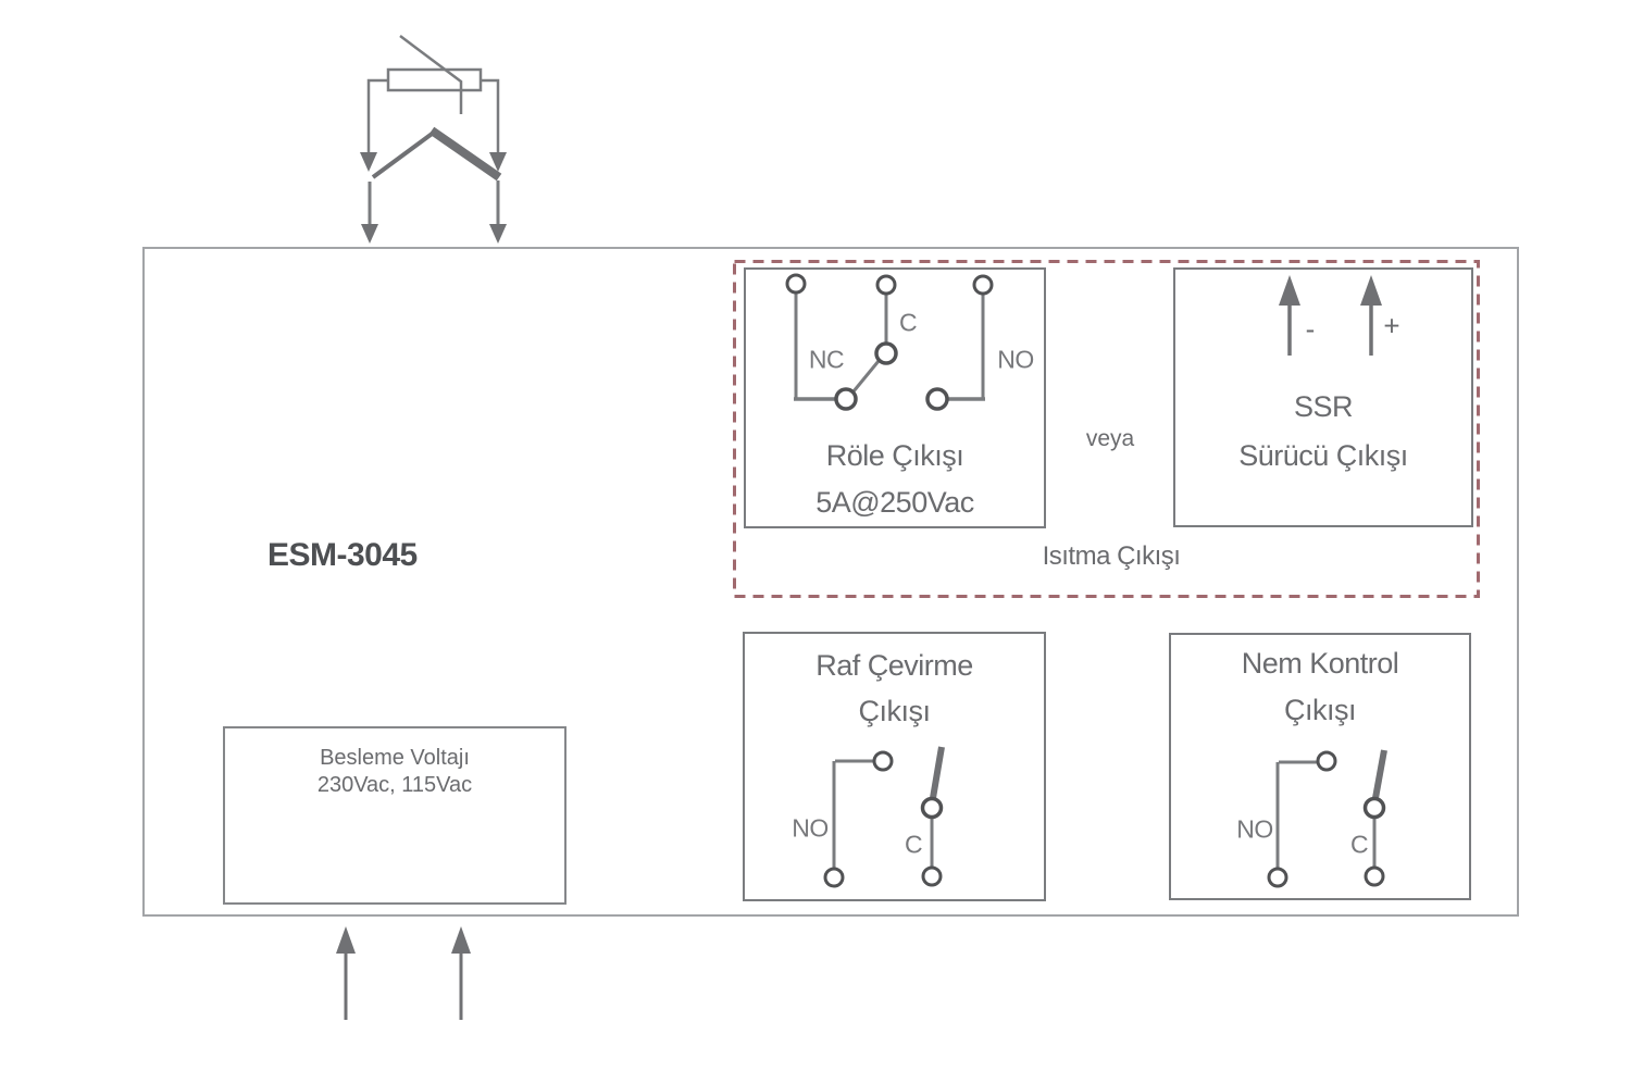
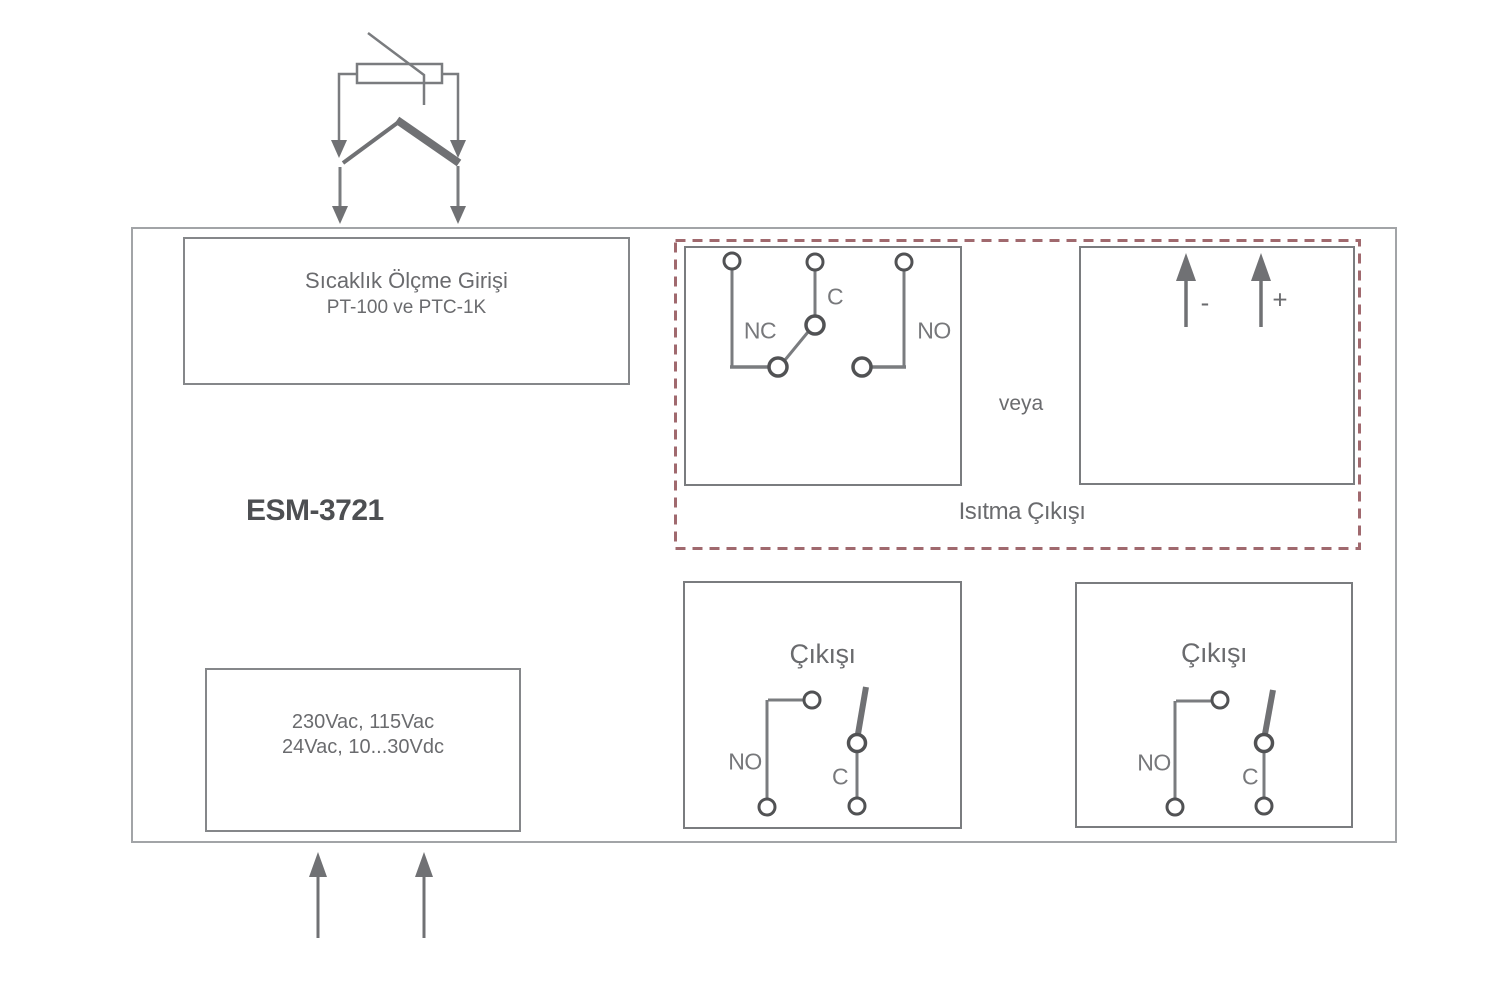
+ Sıcaklık Ölçme Girişi
+ PT-100 ve PTC-1K
- ESM-3045
+ ESM-3721
- Besleme Voltajı
  230Vac, 115Vac
+ 24Vac, 10...30Vdc
  veya
  Isıtma Çıkışı
  NC
  C
  NO
- Röle Çıkışı
- 5A@250Vac
  -
  +
- SSR
- Sürücü Çıkışı
- Raf Çevirme
  Çıkışı
  NO
  C
- Nem Kontrol
  Çıkışı
  NO
  C
